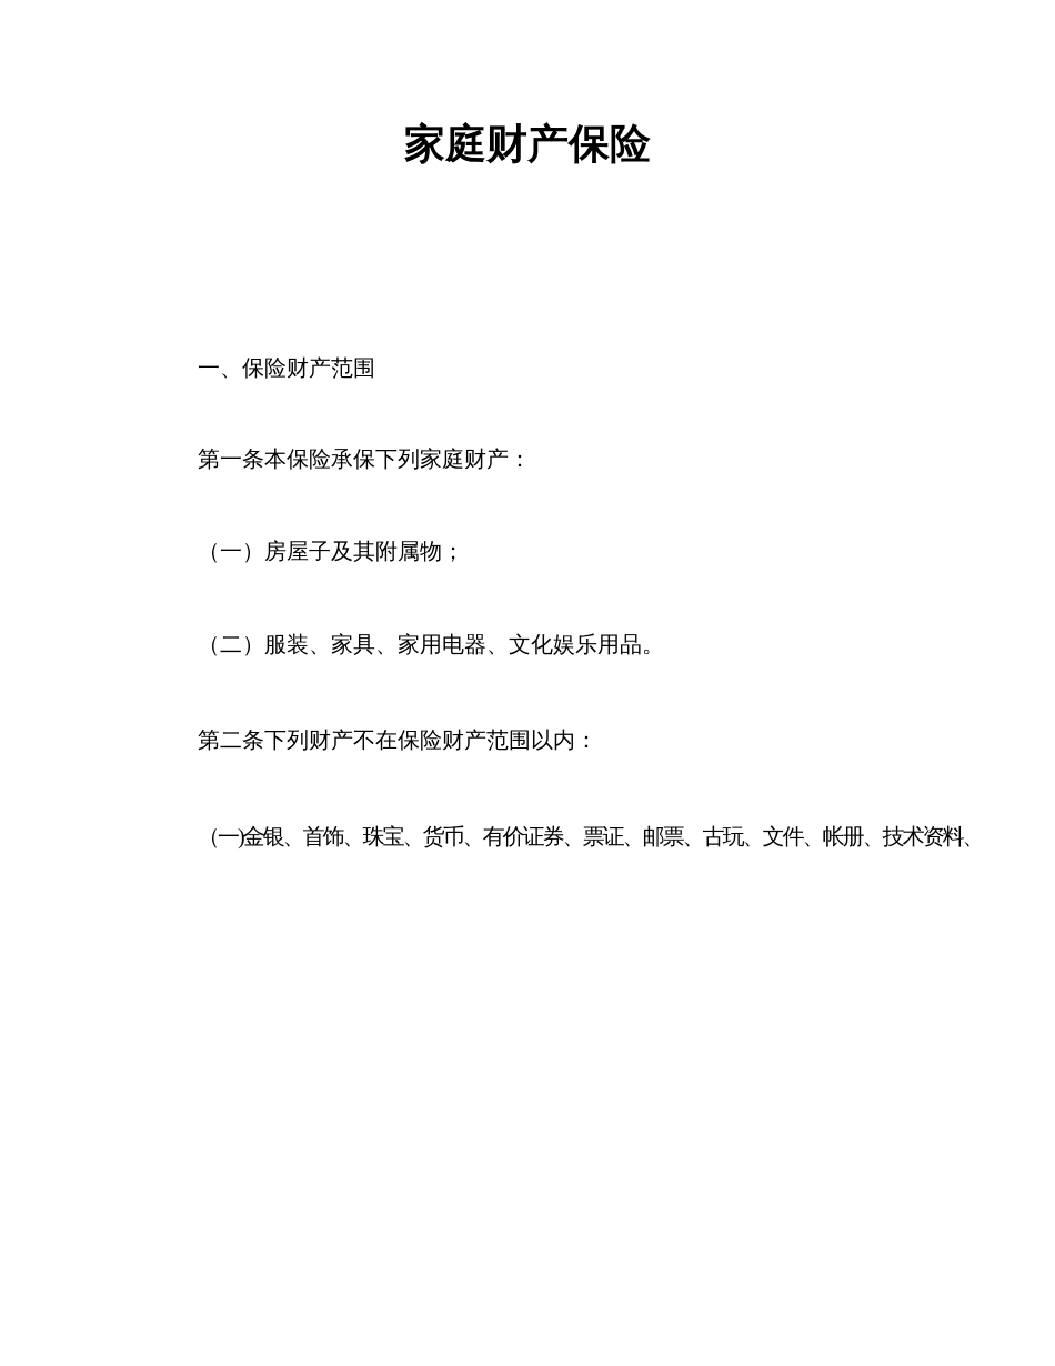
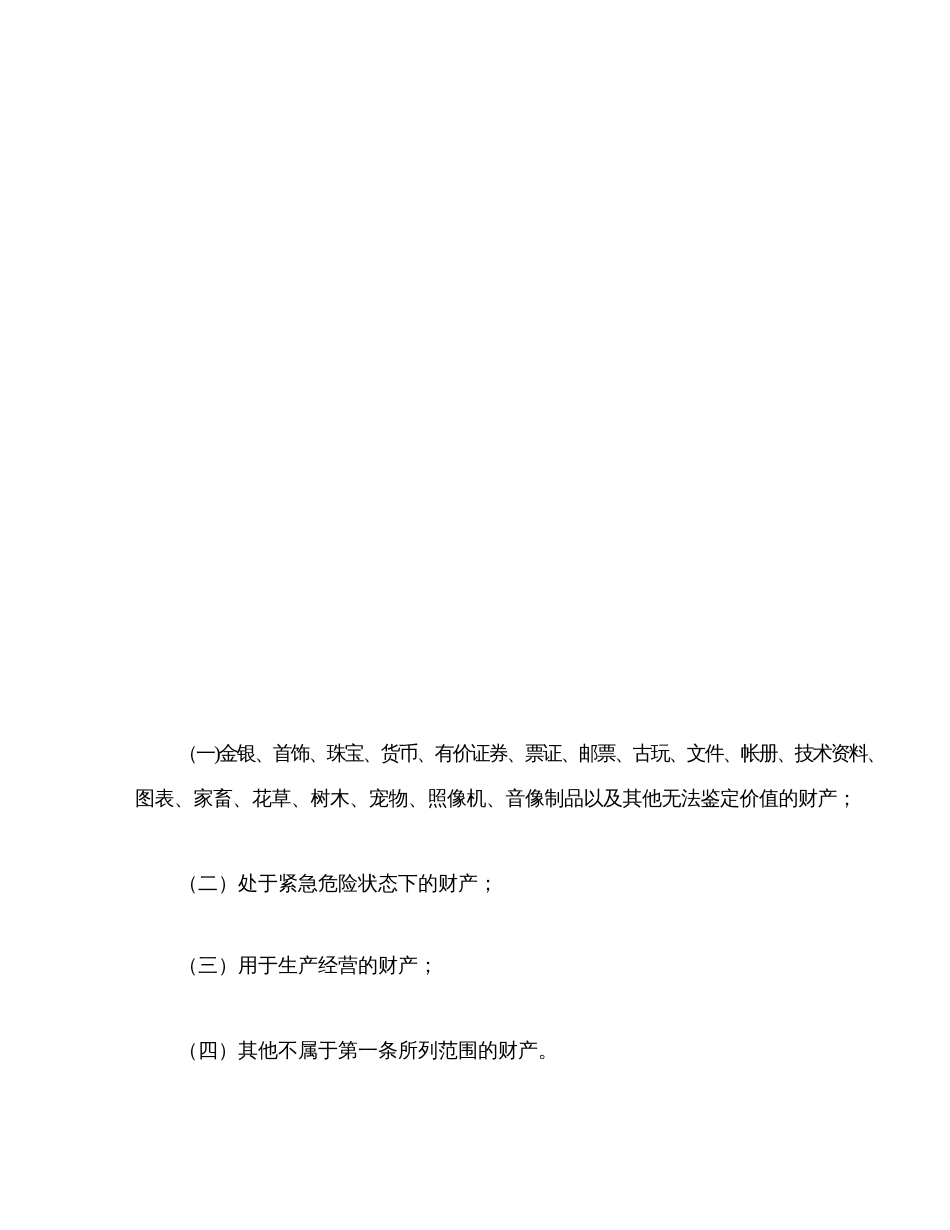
- 家庭财产保险
- 一、保险财产范围
- 第一条本保险承保下列家庭财产：
- （一）房屋子及其附属物；
- （二）服装、家具、家用电器、文化娱乐用品。
- 第二条下列财产不在保险财产范围以内：
  （一)金银、首饰、珠宝、货币、有价证券、票证、邮票、古玩、文件、帐册、技术资料、
+ 图表、家畜、花草、树木、宠物、照像机、音像制品以及其他无法鉴定价值的财产；
+ （二）处于紧急危险状态下的财产；
+ （三）用于生产经营的财产；
+ （四）其他不属于第一条所列范围的财产。
